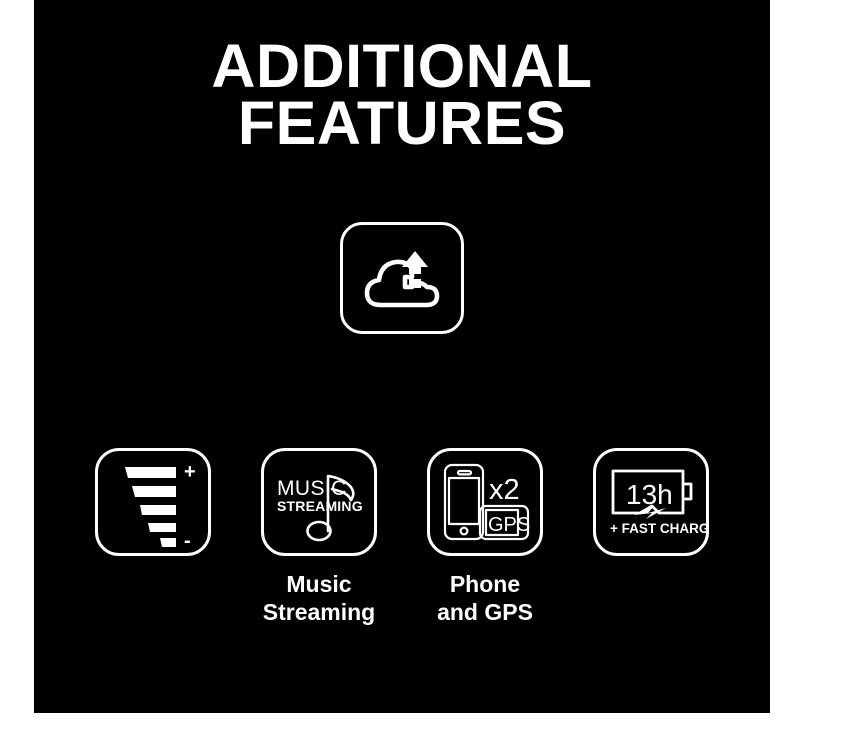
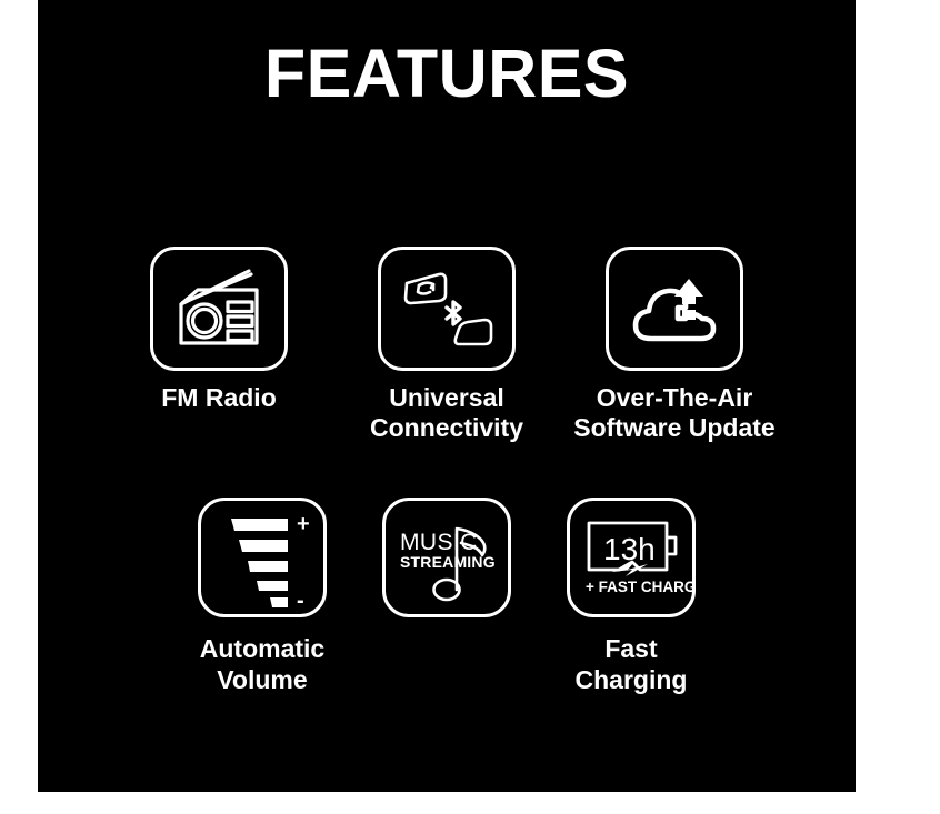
- ADDITIONAL
  FEATURES
+ FM Radio
+ Universal
+ Connectivity
+ Over-The-Air
+ Software Update
  +
  -
+ Automatic
+ Volume
  MUSC
  STREAMING
- Music
- Streaming
- x2
- GPS
- Phone
- and GPS
  13h
  + FAST CHARG
+ Fast
+ Charging
